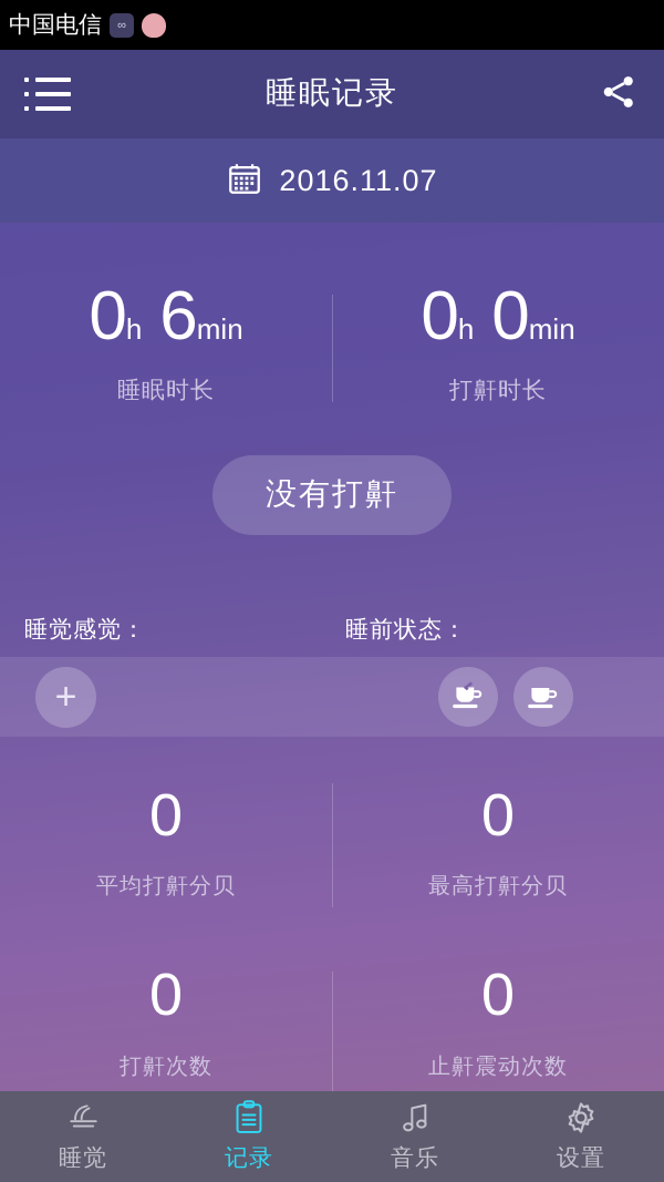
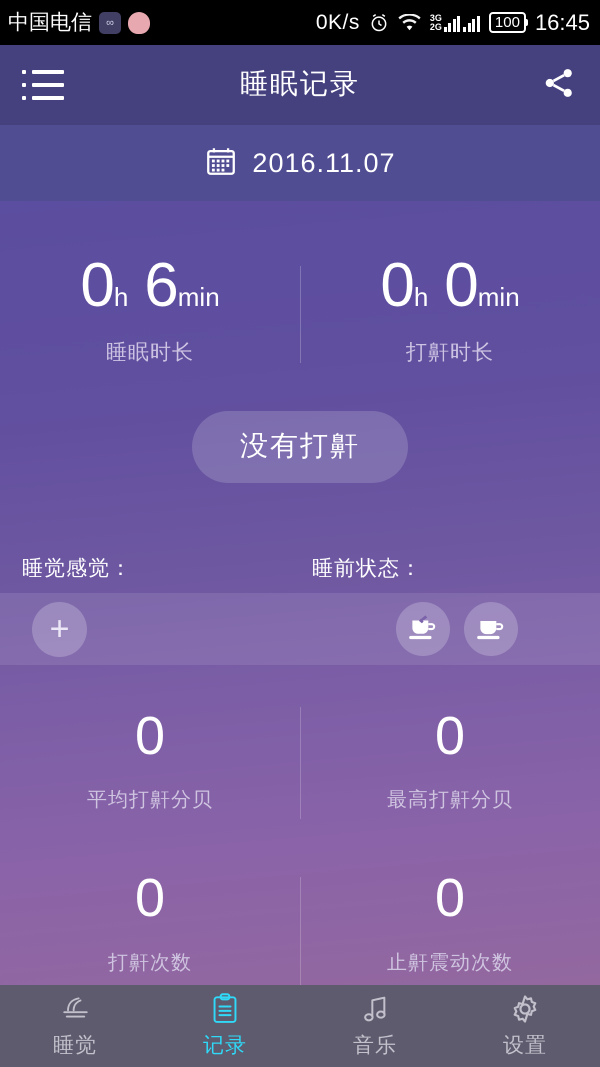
  中国电信
  ∞
+ 0K/s
+ 3G
+ 2G
+ 100
+ 16:45
  睡眠记录
  2016.11.07
  0h 6min
  睡眠时长
  0h 0min
  打鼾时长
  没有打鼾
  睡觉感觉：
  睡前状态：
  +
  0
  平均打鼾分贝
  0
  最高打鼾分贝
  0
  打鼾次数
  0
  止鼾震动次数
  睡觉
  记录
  音乐
  设置
